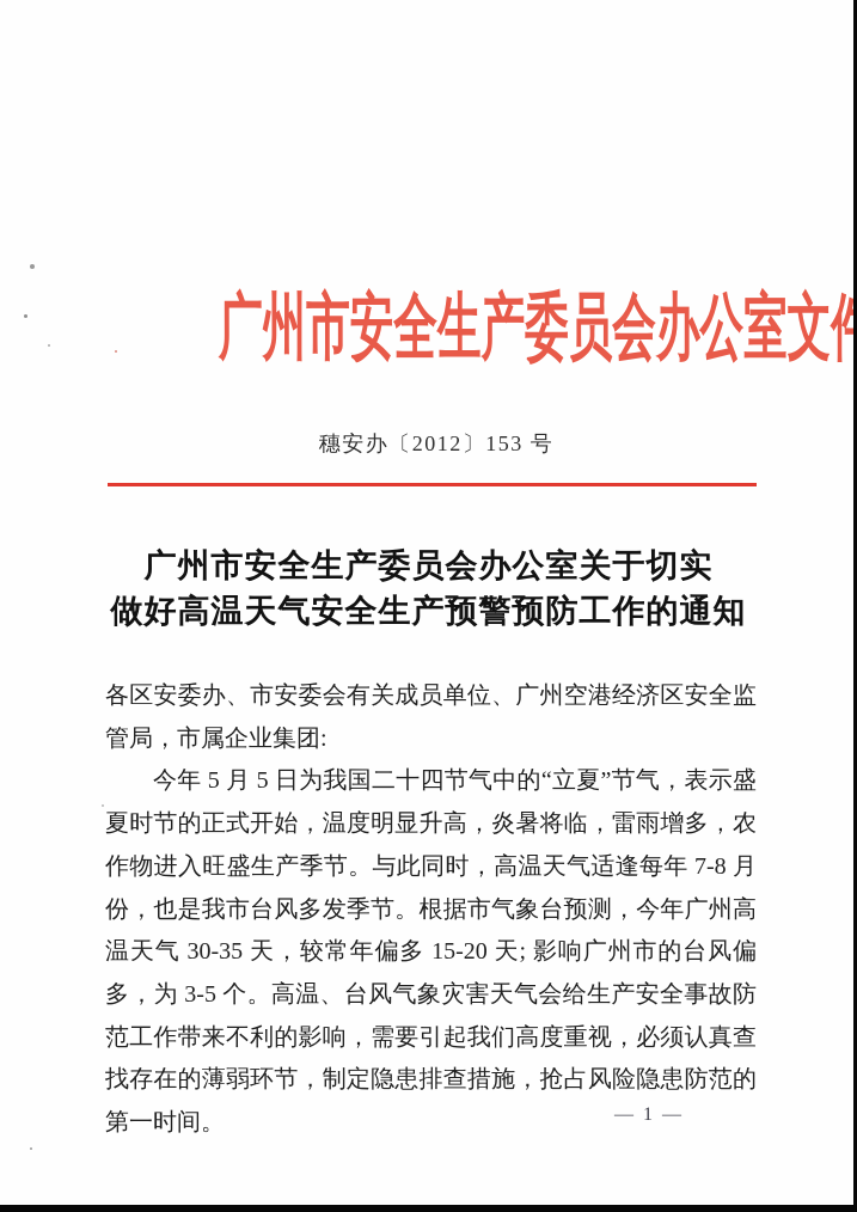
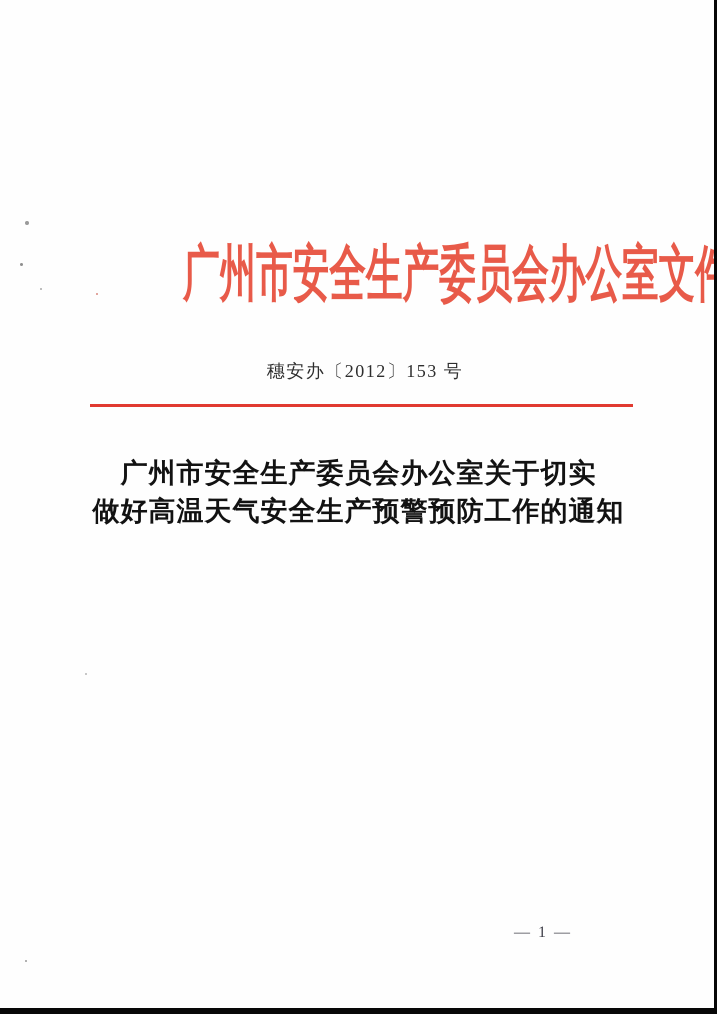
  广州市安全生产委员会办公室文
  穗安办〔2012〕153 号
  广州市安全生产委员会办公室关于切实
  做好高温天气安全生产预警预防工作的通知
- 各区安委办、市安委会有关成员单位、广州空港经济区安全监管局，市属企业集团:
- 今年 5 月 5 日为我国二十四节气中的“立夏”节气，表示盛夏时节的正式开始，温度明显升高，炎暑将临，雷雨增多，农作物进入旺盛生产季节。与此同时，高温天气适逢每年 7-8 月份，也是我市台风多发季节。根据市气象台预测，今年广州高温天气 30-35 天，较常年偏多 15-20 天; 影响广州市的台风偏多，为 3-5 个。高温、台风气象灾害天气会给生产安全事故防范工作带来不利的影响，需要引起我们高度重视，必须认真查找存在的薄弱环节，制定隐患排查措施，抢占风险隐患防范的第一时间。
  — 1 —
